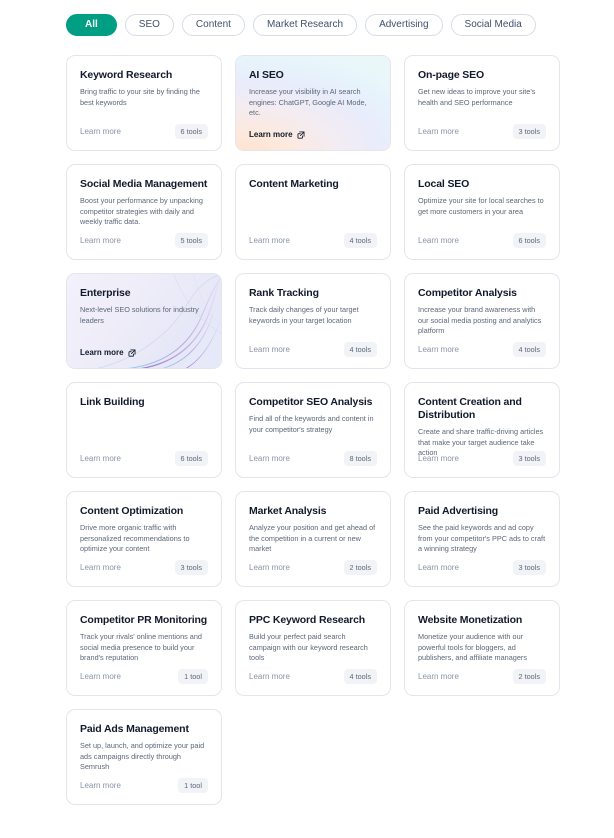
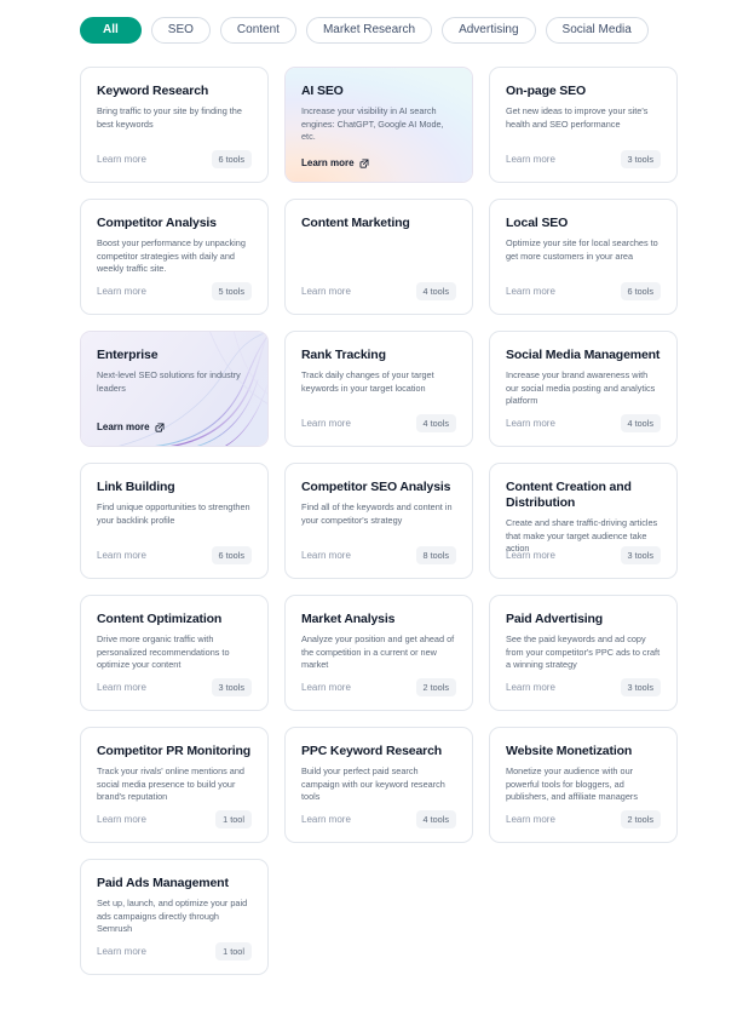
  All
  SEO
  Content
  Market Research
  Advertising
  Social Media
  Keyword Research
  Bring traffic to your site by finding the best keywords
  Learn more
  6 tools
  AI SEO
  Increase your visibility in AI search engines: ChatGPT, Google AI Mode, etc.
  Learn more
  On-page SEO
  Get new ideas to improve your site's health and SEO performance
  Learn more
  3 tools
- Social Media Management
+ Competitor Analysis
- Boost your performance by unpacking competitor strategies with daily and weekly traffic data.
+ Boost your performance by unpacking competitor strategies with daily and weekly traffic site.
  Learn more
  5 tools
  Content Marketing
  Learn more
  4 tools
  Local SEO
  Optimize your site for local searches to get more customers in your area
  Learn more
  6 tools
  Enterprise
  Next-level SEO solutions for industry leaders
  Learn more
  Rank Tracking
  Track daily changes of your target keywords in your target location
  Learn more
  4 tools
- Competitor Analysis
+ Social Media Management
  Increase your brand awareness with our social media posting and analytics platform
  Learn more
  4 tools
  Link Building
+ Find unique opportunities to strengthen your backlink profile
  Learn more
  6 tools
  Competitor SEO Analysis
  Find all of the keywords and content in your competitor's strategy
  Learn more
  8 tools
  Content Creation and Distribution
  Create and share traffic-driving articles that make your target audience take action
  Learn more
  3 tools
  Content Optimization
  Drive more organic traffic with personalized recommendations to optimize your content
  Learn more
  3 tools
  Market Analysis
  Analyze your position and get ahead of the competition in a current or new market
  Learn more
  2 tools
  Paid Advertising
  See the paid keywords and ad copy from your competitor's PPC ads to craft a winning strategy
  Learn more
  3 tools
  Competitor PR Monitoring
  Track your rivals' online mentions and social media presence to build your brand's reputation
  Learn more
  1 tool
  PPC Keyword Research
  Build your perfect paid search campaign with our keyword research tools
  Learn more
  4 tools
  Website Monetization
  Monetize your audience with our powerful tools for bloggers, ad publishers, and affiliate managers
  Learn more
  2 tools
  Paid Ads Management
  Set up, launch, and optimize your paid ads campaigns directly through Semrush
  Learn more
  1 tool
